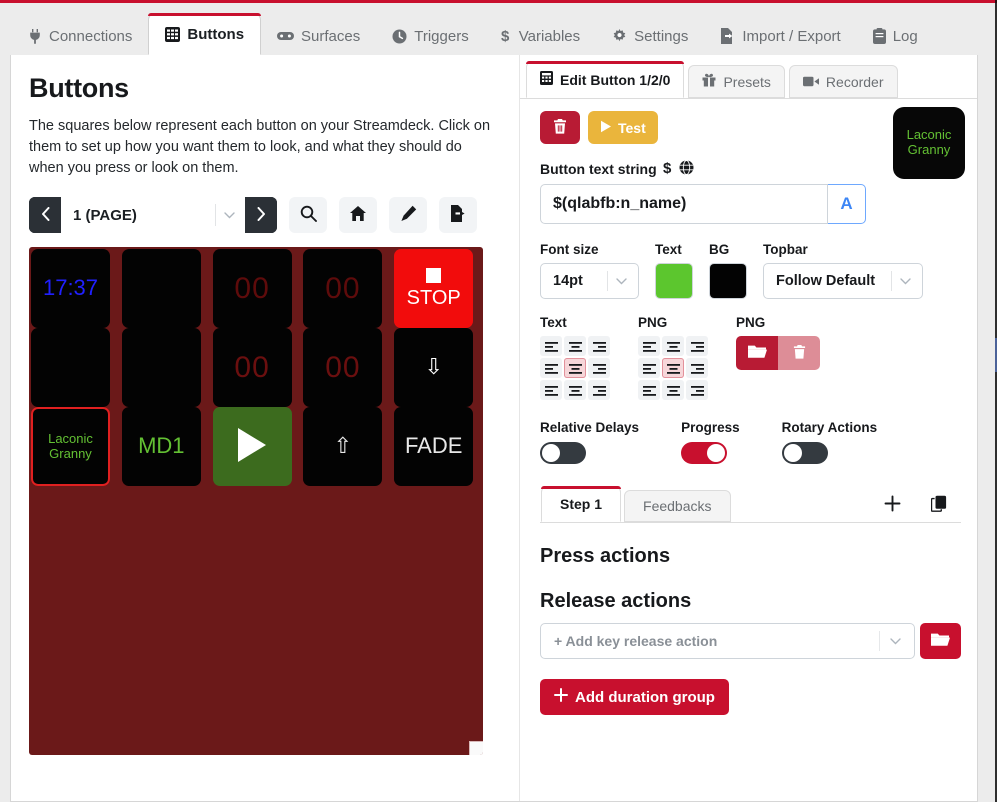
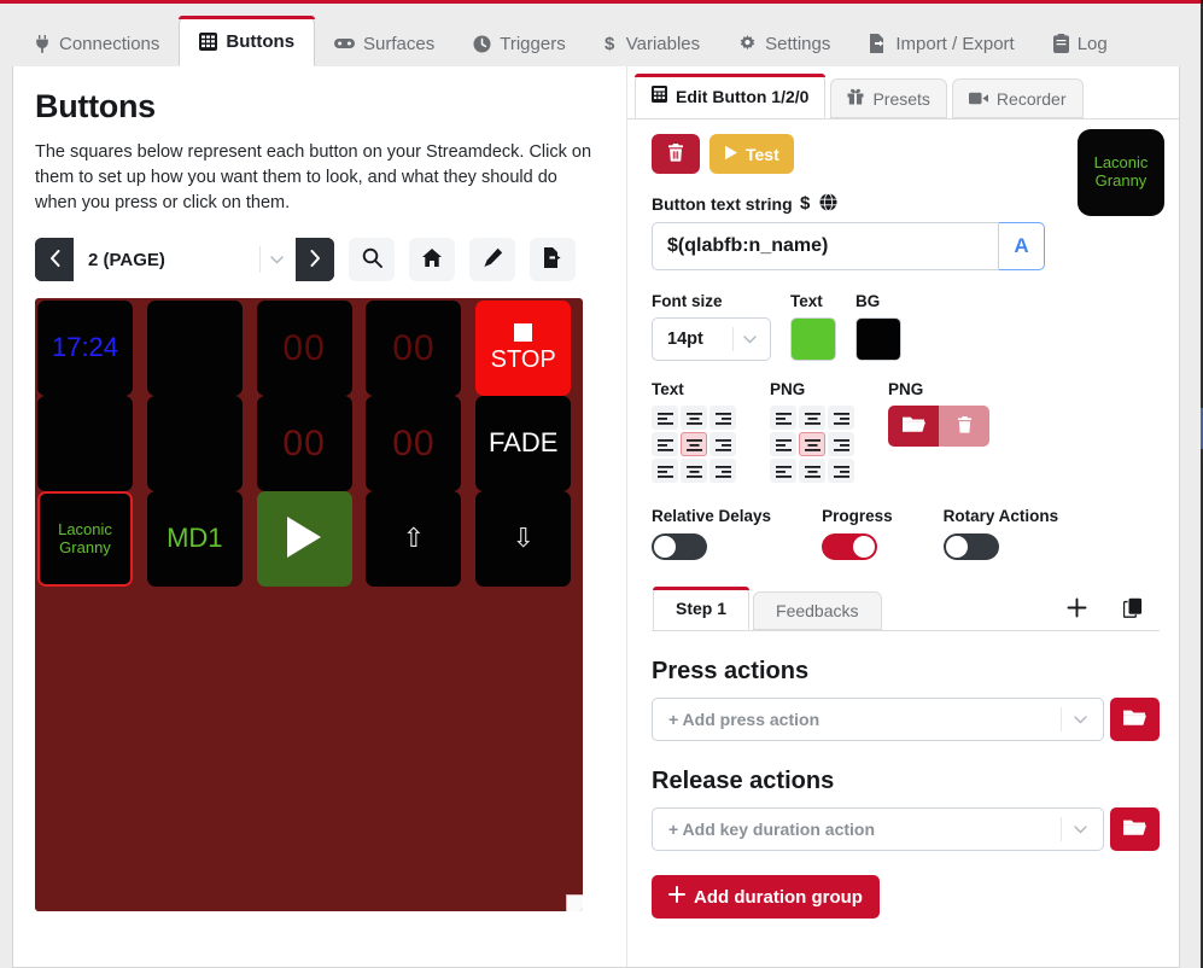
  Connections
  Buttons
  Surfaces
  Triggers
  $
  Variables
  Settings
  Import / Export
  Log
  Buttons
- The squares below represent each button on your Streamdeck. Click on them to set up how you want them to look, and what they should do when you press or look on them.
+ The squares below represent each button on your Streamdeck. Click on them to set up how you want them to look, and what they should do when you press or click on them.
- 1 (PAGE)
+ 2 (PAGE)
- 17:37
+ 17:24
  00
  00
  STOP
  00
  00
- ⇩
+ FADE
  Laconic
  Granny
  MD1
  ⇧
- FADE
+ ⇩
  Edit Button 1/2/0
  Presets
  Recorder
  Laconic Granny
  Test
  Button text string
  $
  $(qlabfb:n_name)
  A
  Font size
  14pt
  Text
  BG
- Topbar
- Follow Default
  Text
  PNG
  PNG
  Relative Delays
  Progress
  Rotary Actions
  Step 1
  Feedbacks
  Press actions
+ + Add press action
  Release actions
- + Add key release action
+ + Add key duration action
  Add duration group
